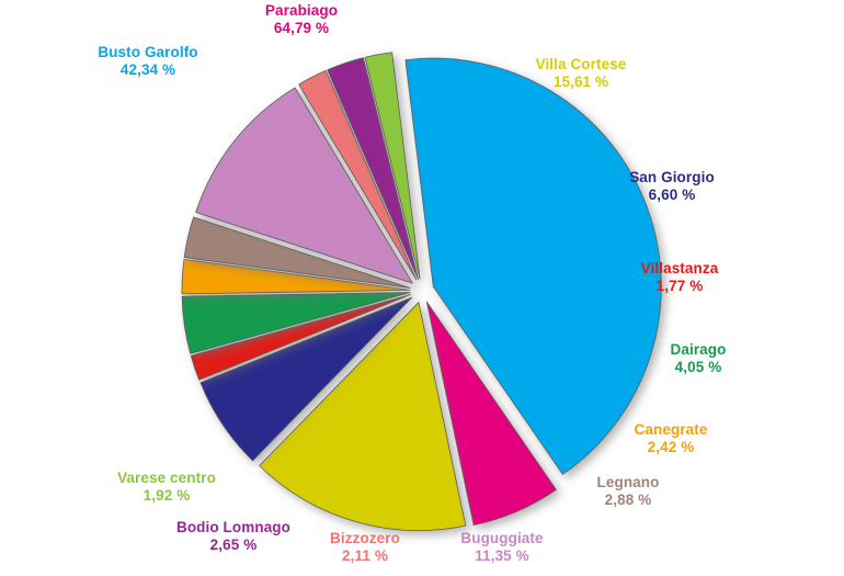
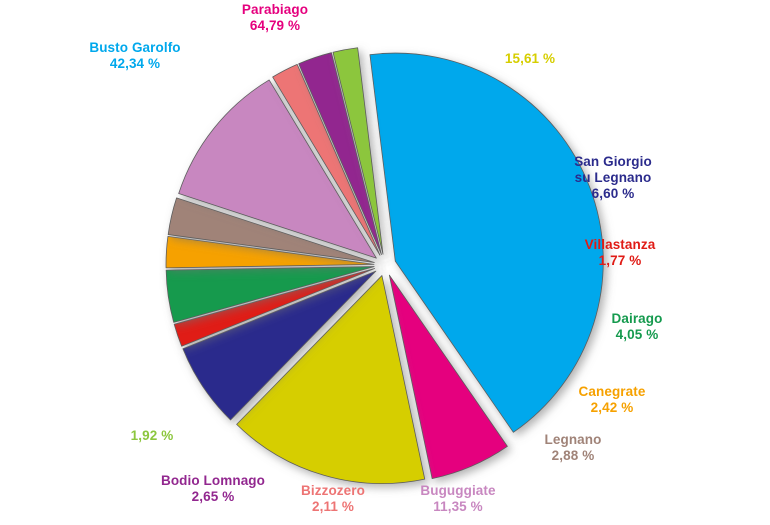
  Busto Garolfo
  42,34 %
  Parabiago
  64,79 %
- Villa Cortese
  15,61 %
  San Giorgio
+ su Legnano
  6,60 %
  Villastanza
  1,77 %
  Dairago
  4,05 %
  Canegrate
  2,42 %
  Legnano
  2,88 %
  Buguggiate
  11,35 %
  Bizzozero
  2,11 %
  Bodio Lomnago
  2,65 %
- Varese centro
  1,92 %
